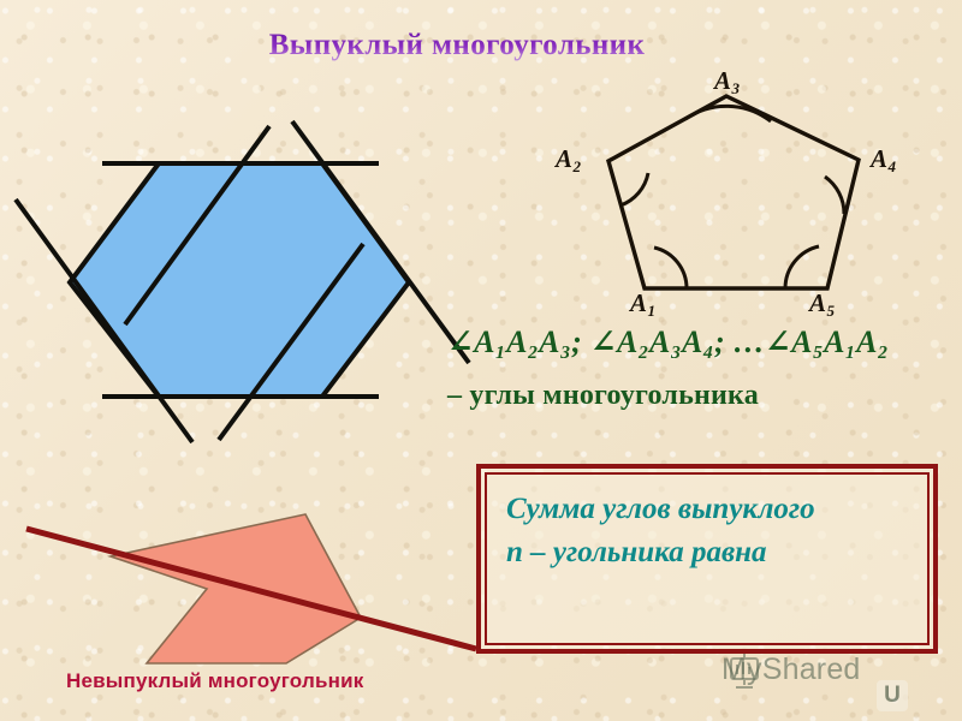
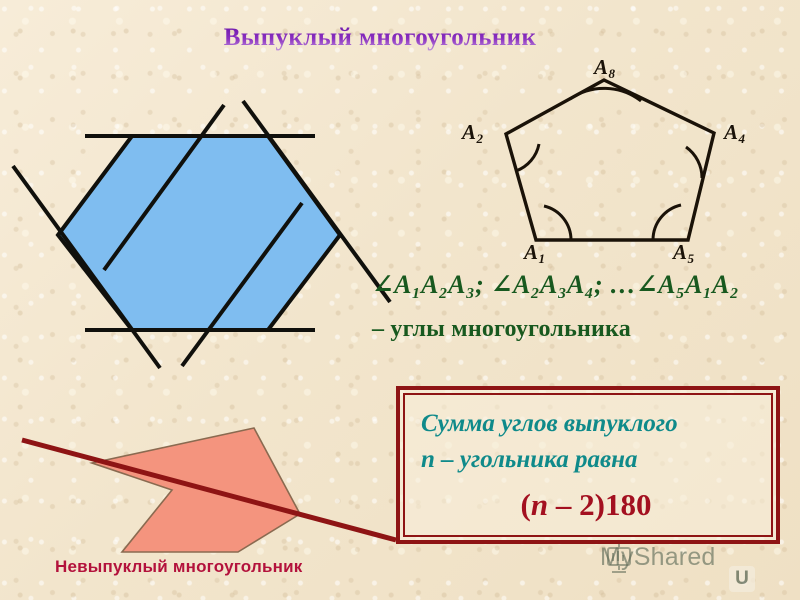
  Выпуклый многоугольник
  A2
- A3
+ A8
  A4
  A1
  A5
  ∠A₁A₂A₃; ∠A₂A₃A₄; …∠A₅A₁A₂
  – углы многоугольника
  Сумма углов выпуклого
  n – угольника равна
+ (n – 2)180
  Невыпуклый многоугольник
  MyShared
  U
